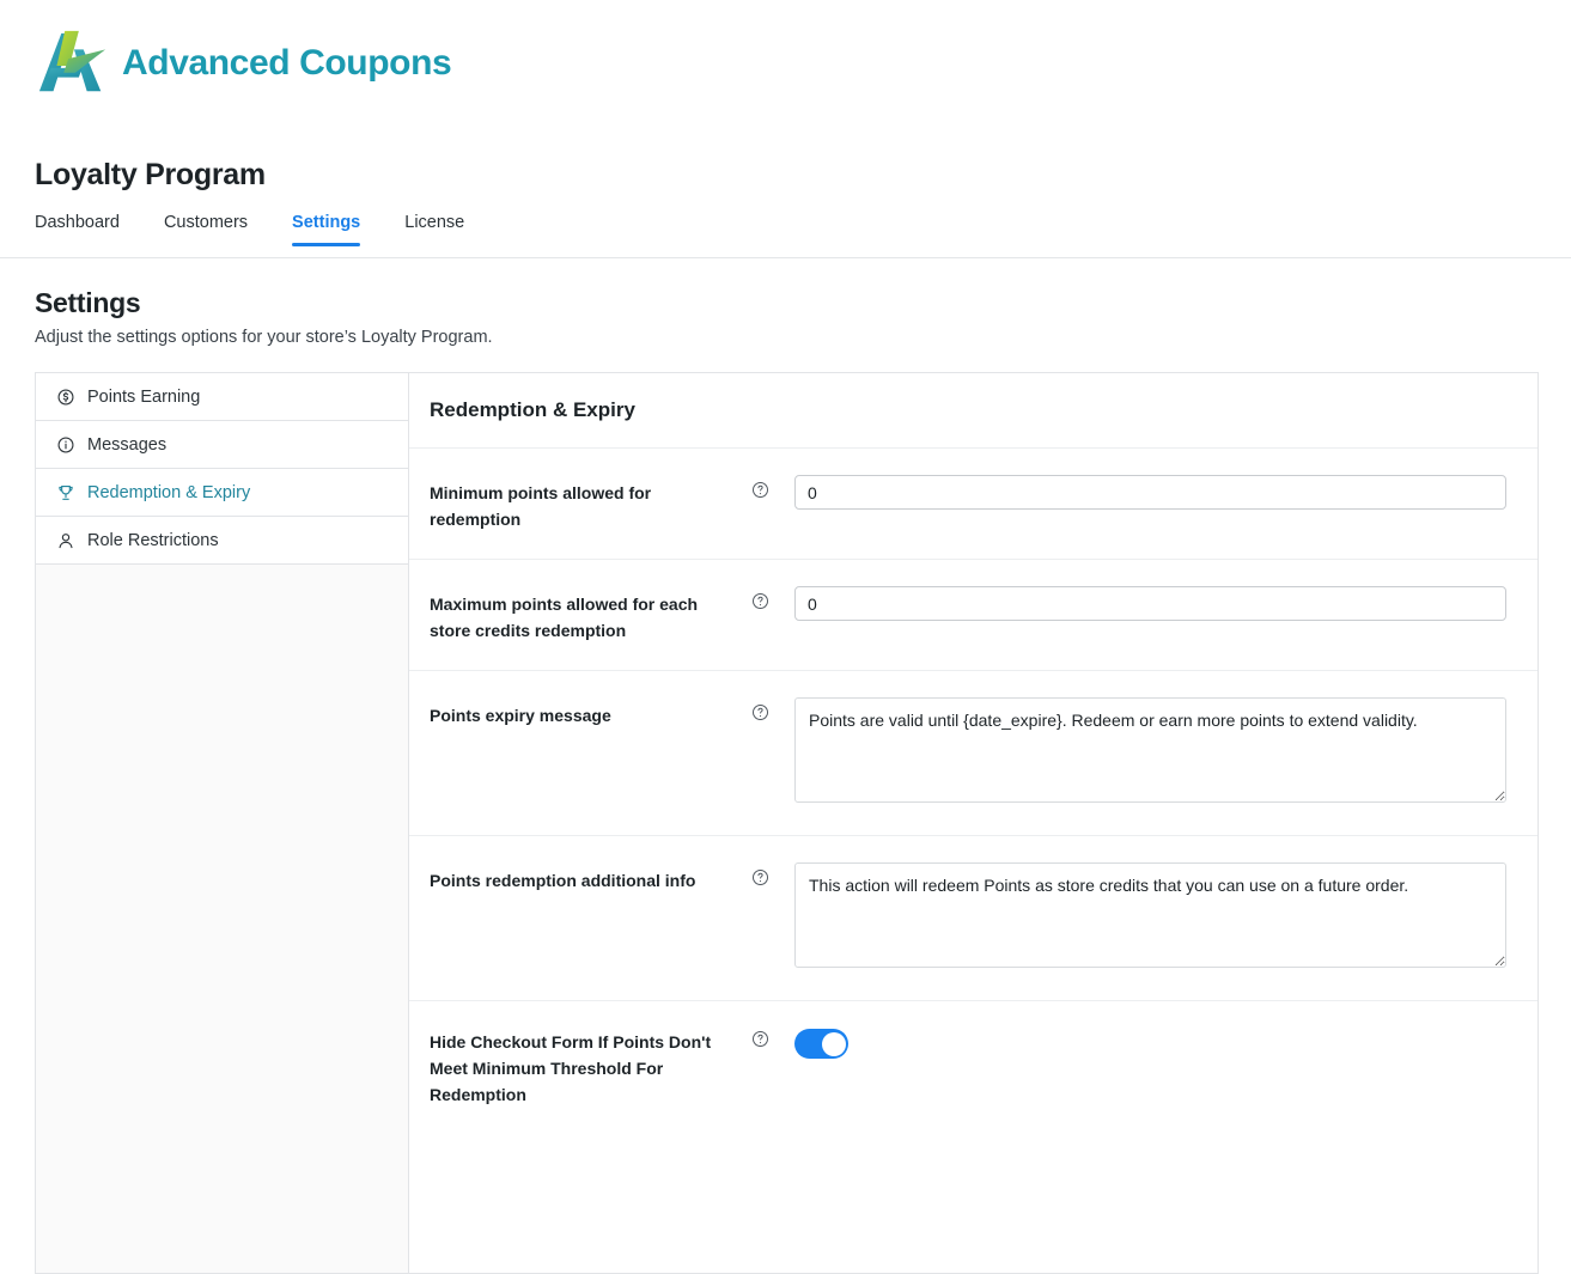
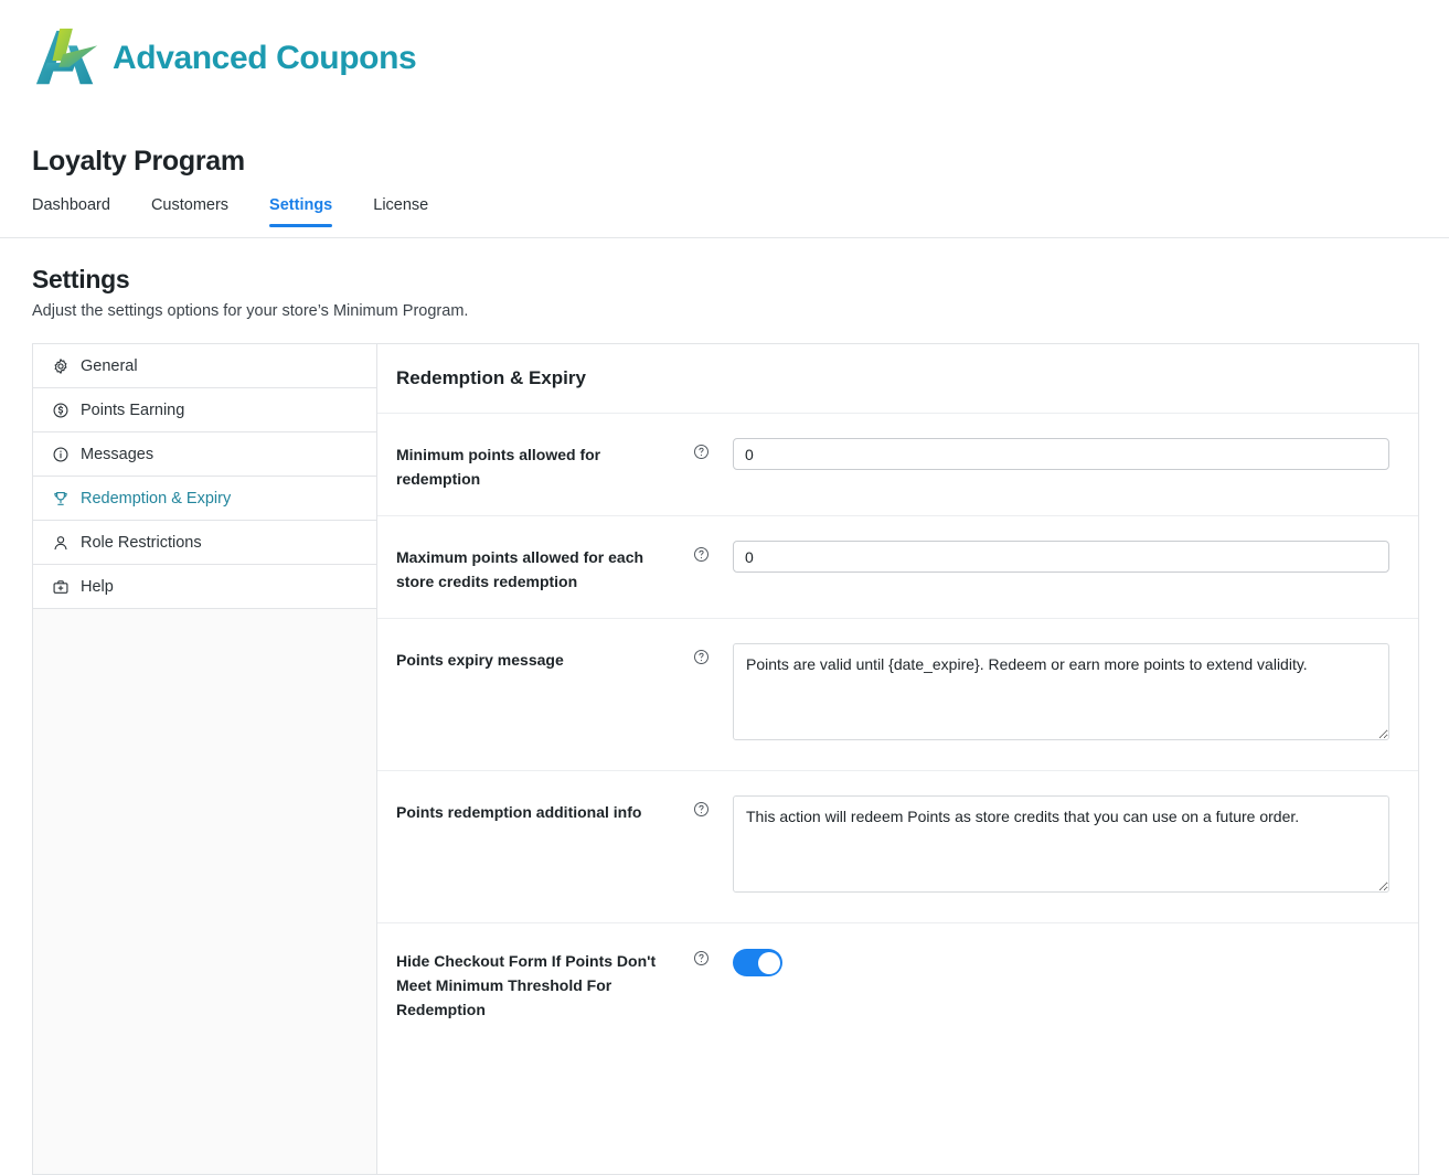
  Advanced Coupons
  Loyalty Program
  Dashboard
  Customers
  Settings
  License
  Settings
- Adjust the settings options for your store’s Loyalty Program.
+ Adjust the settings options for your store’s Minimum Program.
+ General
  Points Earning
  Messages
  Redemption & Expiry
  Role Restrictions
+ Help
  Redemption & Expiry
  Minimum points allowed for redemption
  0
  Maximum points allowed for each store credits redemption
  0
  Points expiry message
  Points are valid until {date_expire}. Redeem or earn more points to extend validity.
  Points redemption additional info
  This action will redeem Points as store credits that you can use on a future order.
  Hide Checkout Form If Points Don't Meet Minimum Threshold For Redemption
